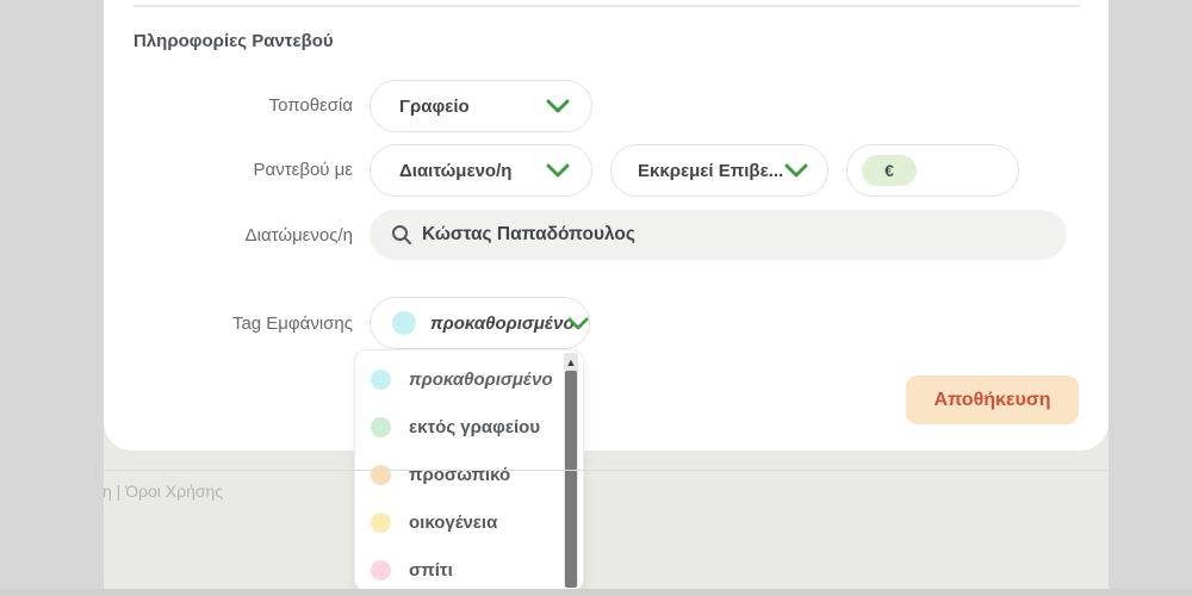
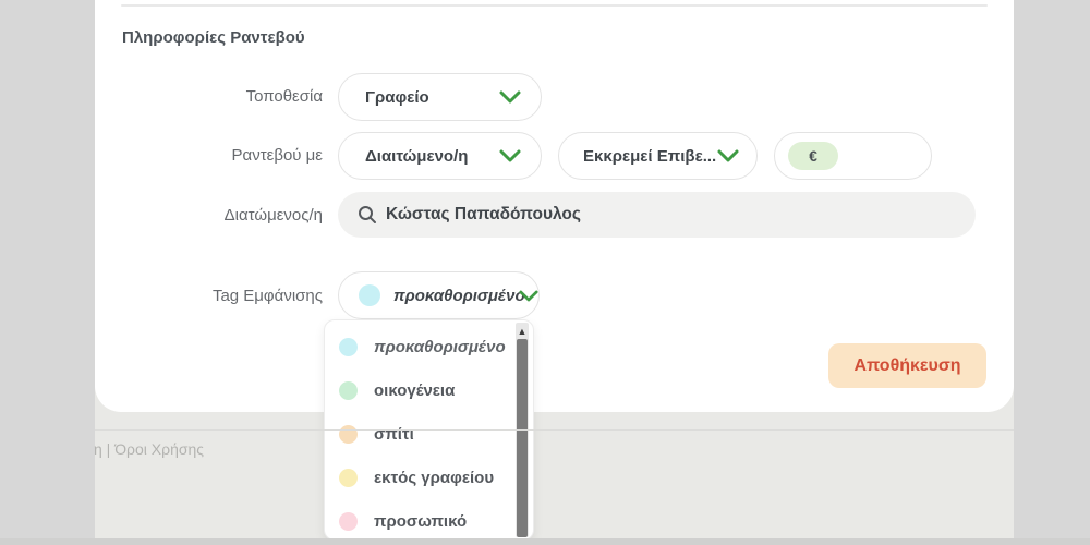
  Πληροφορίες Ραντεβού
  Τοποθεσία
  Γραφείο
  Ραντεβού με
  Διαιτώμενο/η
  Εκκρεμεί Επιβε...
  €
  Διατώμενος/η
  Κώστας Παπαδόπουλος
  Tag Εμφάνισης
  προκαθορισμένο
  προκαθορισμένο
- εκτός γραφείου
+ οικογένεια
- προσωπικό
+ σπίτι
- οικογένεια
+ εκτός γραφείου
- σπίτι
+ προσωπικό
  ▲
  Αποθήκευση
  η | Όροι Χρήσης
